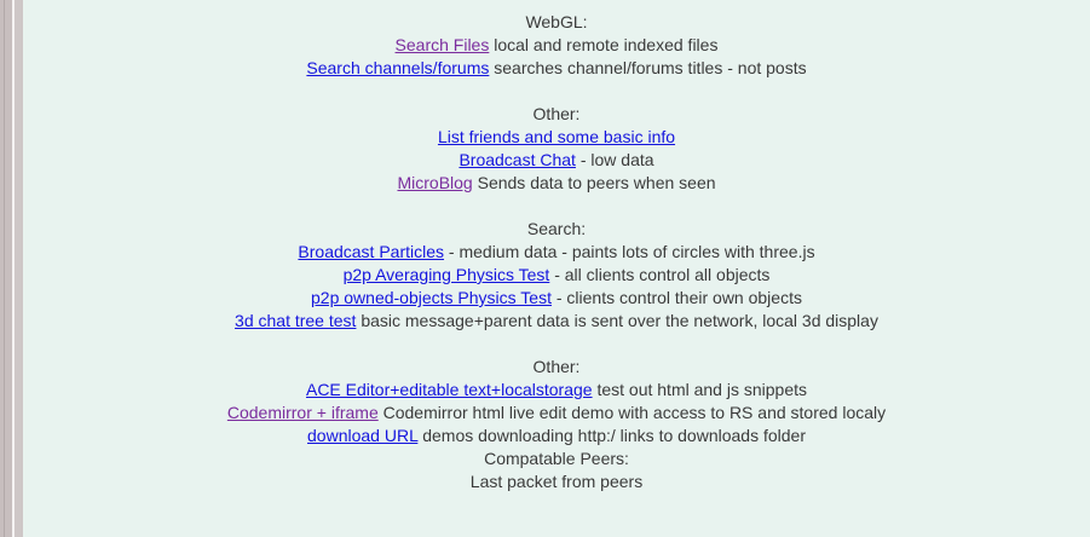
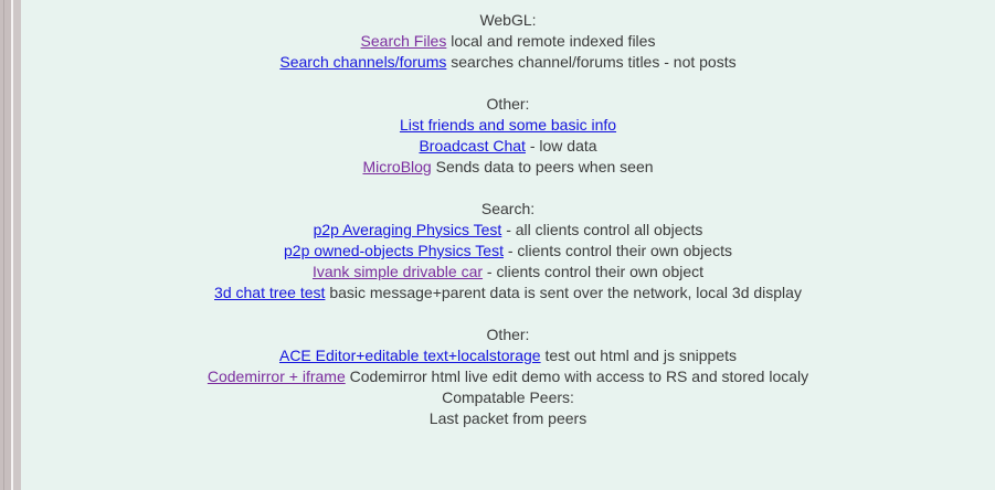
  WebGL:
  Search Files local and remote indexed files
  Search channels/forums searches channel/forums titles - not posts
  Other:
  List friends and some basic info
  Broadcast Chat - low data
  MicroBlog Sends data to peers when seen
  Search:
- Broadcast Particles - medium data - paints lots of circles with three.js
  p2p Averaging Physics Test - all clients control all objects
  p2p owned-objects Physics Test - clients control their own objects
+ Ivank simple drivable car - clients control their own object
  3d chat tree test basic message+parent data is sent over the network, local 3d display
  Other:
  ACE Editor+editable text+localstorage test out html and js snippets
  Codemirror + iframe Codemirror html live edit demo with access to RS and stored localy
- download URL demos downloading http:/ links to downloads folder
  Compatable Peers:
  Last packet from peers
